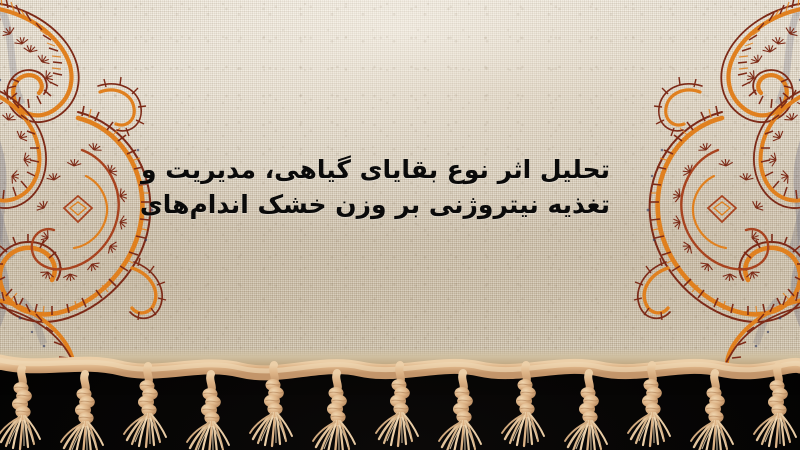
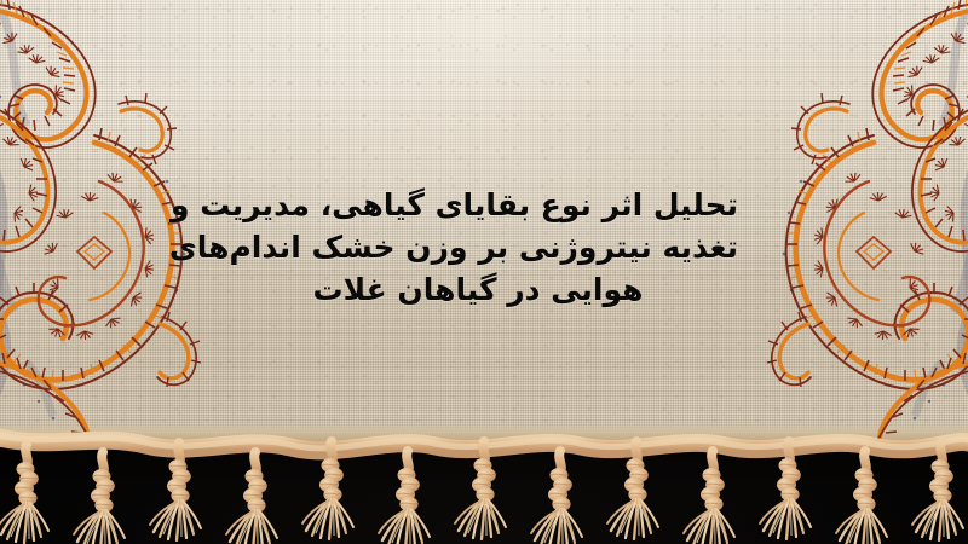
  تحلیل اثر نوع بقایای گیاهی، مدیریت و
  تغذیه نیتروژنی بر وزن خشک اندام‌های
+ هوایی در گیاهان غلات
